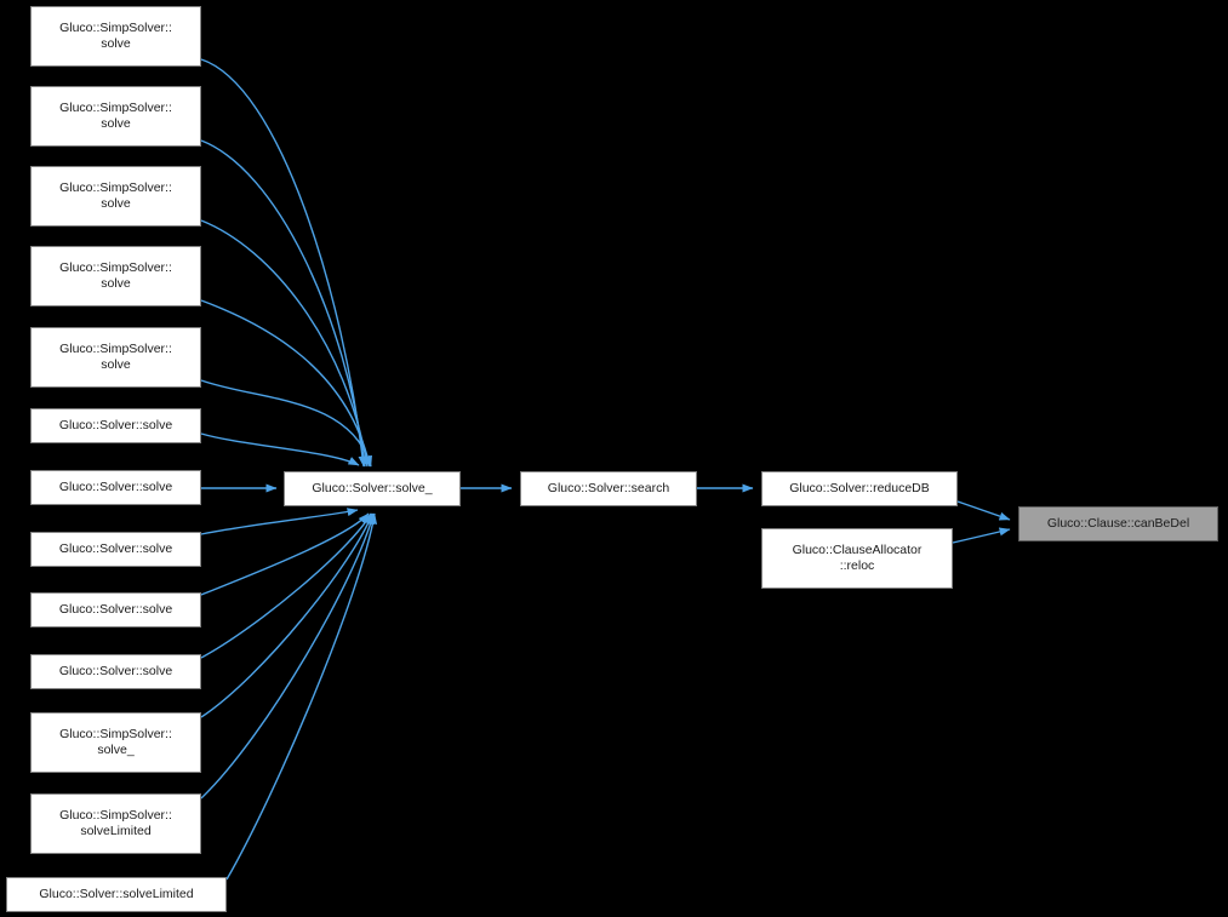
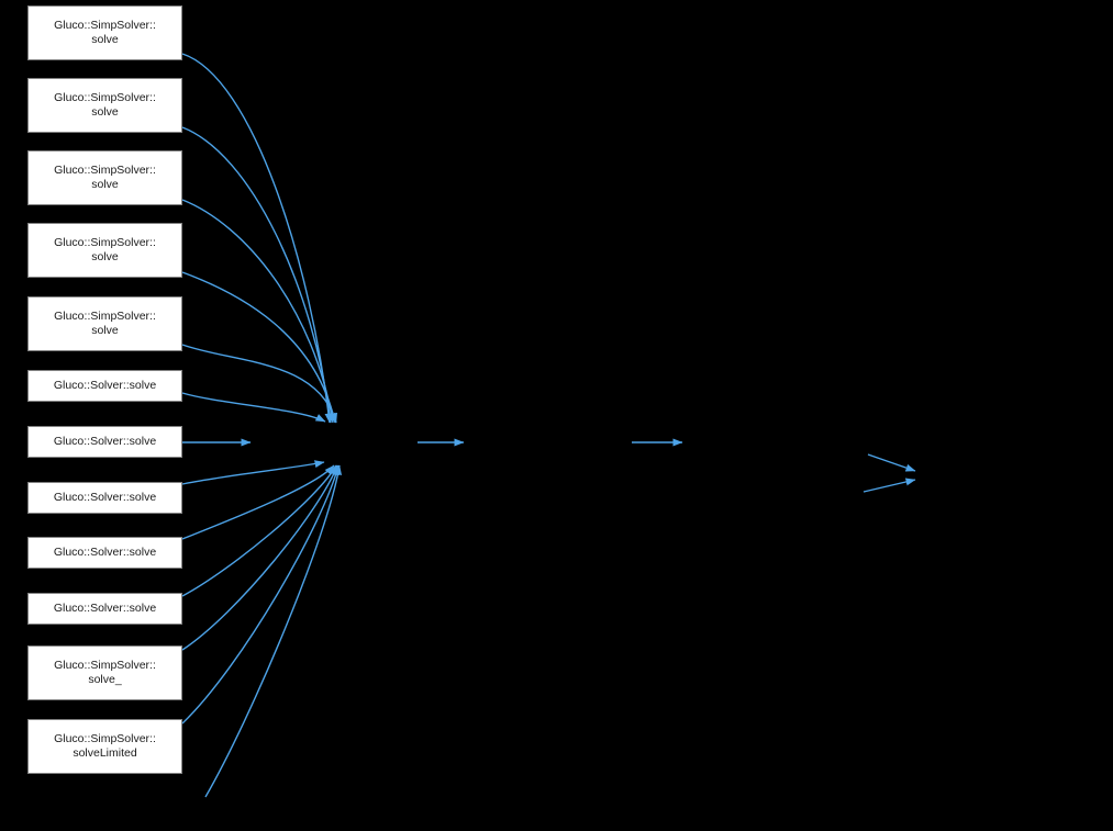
  Gluco::SimpSolver::
  solve
  Gluco::SimpSolver::
  solve
  Gluco::SimpSolver::
  solve
  Gluco::SimpSolver::
  solve
  Gluco::SimpSolver::
  solve
  Gluco::Solver::solve
  Gluco::Solver::solve
  Gluco::Solver::solve
  Gluco::Solver::solve
  Gluco::Solver::solve
  Gluco::SimpSolver::
  solve_
  Gluco::SimpSolver::
  solveLimited
- Gluco::Solver::solveLimited
- Gluco::Solver::solve_
- Gluco::Solver::search
- Gluco::Solver::reduceDB
- Gluco::ClauseAllocator
- ::reloc
- Gluco::Clause::canBeDel
